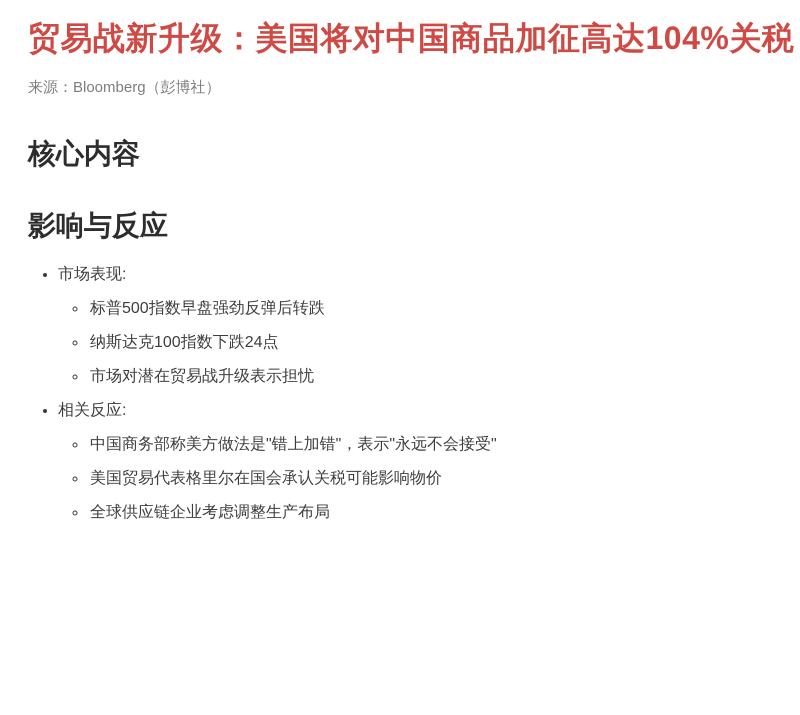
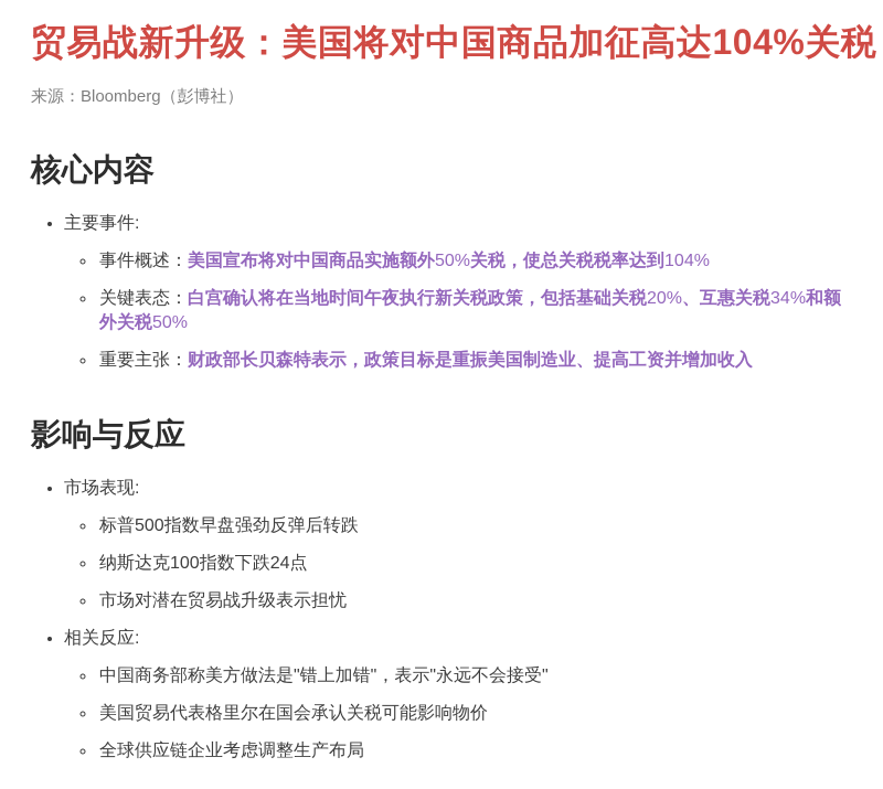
  贸易战新升级：美国将对中国商品加征高达104%关税
  来源：Bloomberg（彭博社）
  核心内容
+ 主要事件:
+ 事件概述：美国宣布将对中国商品实施额外50%关税，使总关税税率达到104%
+ 关键表态：白宫确认将在当地时间午夜执行新关税政策，包括基础关税20%、互惠关税34%和额外关税50%
+ 重要主张：财政部长贝森特表示，政策目标是重振美国制造业、提高工资并增加收入
  影响与反应
  市场表现:
  标普500指数早盘强劲反弹后转跌
  纳斯达克100指数下跌24点
  市场对潜在贸易战升级表示担忧
  相关反应:
  中国商务部称美方做法是"错上加错"，表示"永远不会接受"
  美国贸易代表格里尔在国会承认关税可能影响物价
  全球供应链企业考虑调整生产布局
